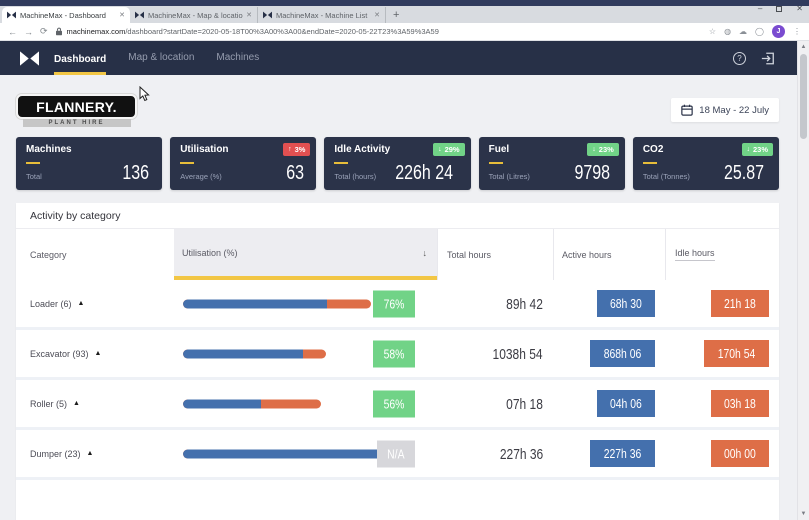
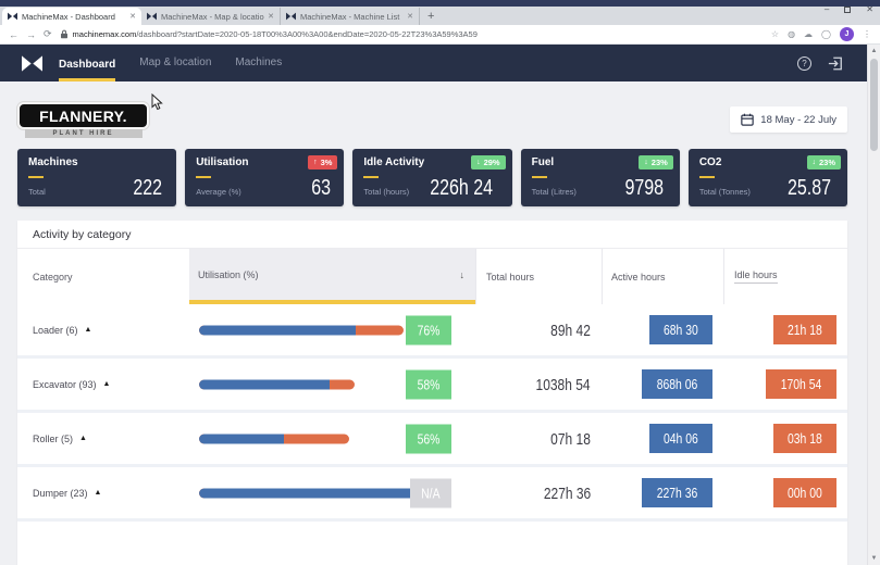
  MachineMax - Dashboard
  MachineMax - Map & locatio
  MachineMax - Machine List
  +
  –
  ✕
  ←
  →
  ⟳
  machinemax.com/dashboard?startDate=2020-05-18T00%3A00%3A00&endDate=2020-05-22T23%3A59%3A59
  ☆
  ◍
  ☁
  ◯
  ⋮
  Dashboard
  Map & location
  Machines
  ?
  FLANNERY.
  18 May - 22 July
  Machines
  Total
- 136
+ 222
  Utilisation
  3%
  Average (%)
  63
  Idle Activity
  29%
  Total (hours)
  226h 24
  Fuel
  23%
  Total (Litres)
  9798
  CO2
  23%
  Total (Tonnes)
  25.87
  Activity by category
  Category
  Utilisation (%)
  ↓
  Total hours
  Active hours
  Idle hours
  Loader (6)
  76%
  89h 42
  68h 30
  21h 18
  Excavator (93)
  58%
  1038h 54
  868h 06
  170h 54
  Roller (5)
  56%
  07h 18
  04h 06
  03h 18
  Dumper (23)
  N/A
  227h 36
  227h 36
  00h 00
